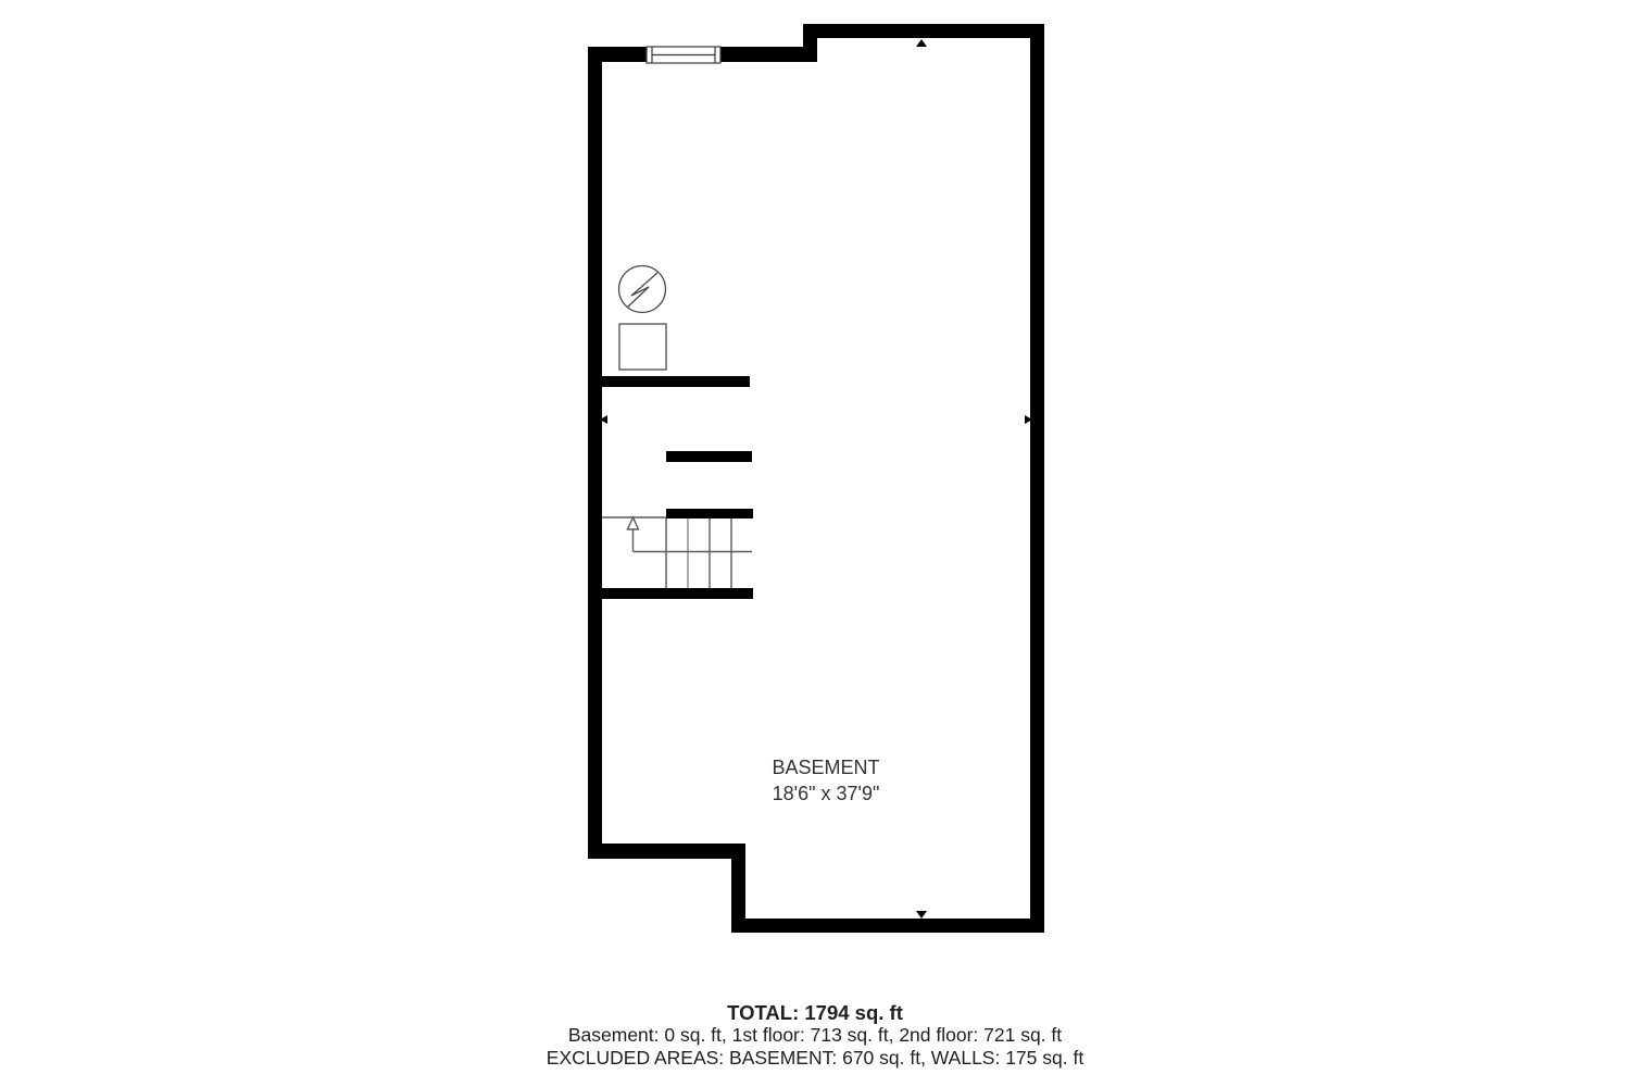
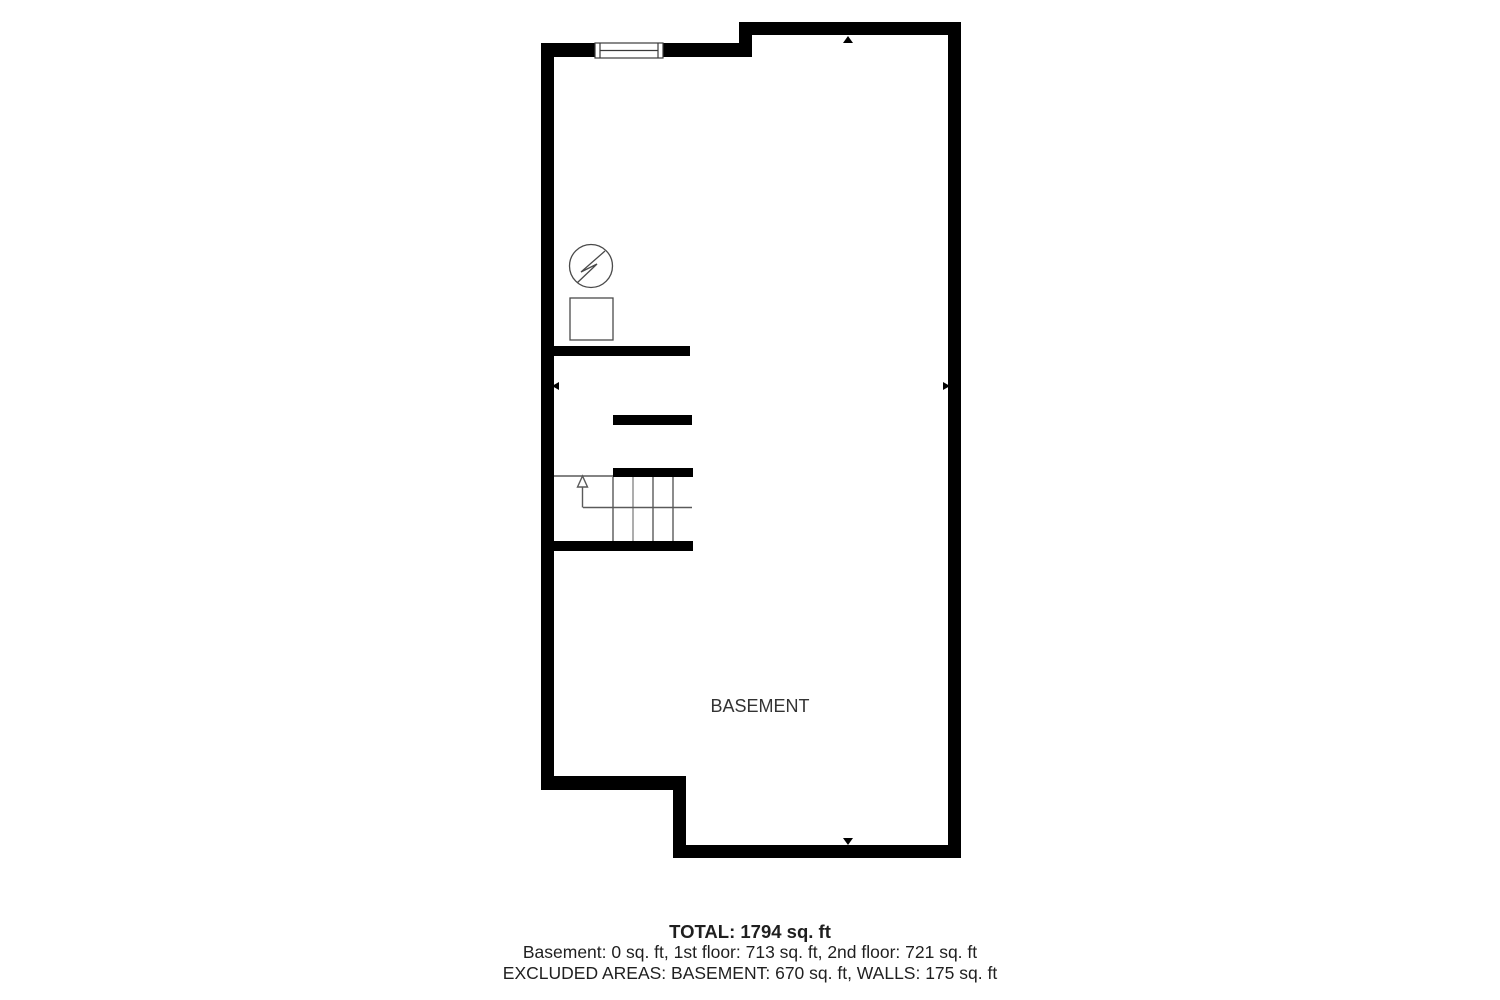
  BASEMENT
- 18'6" x 37'9"
  TOTAL: 1794 sq. ft
  Basement: 0 sq. ft, 1st floor: 713 sq. ft, 2nd floor: 721 sq. ft
  EXCLUDED AREAS: BASEMENT: 670 sq. ft, WALLS: 175 sq. ft
